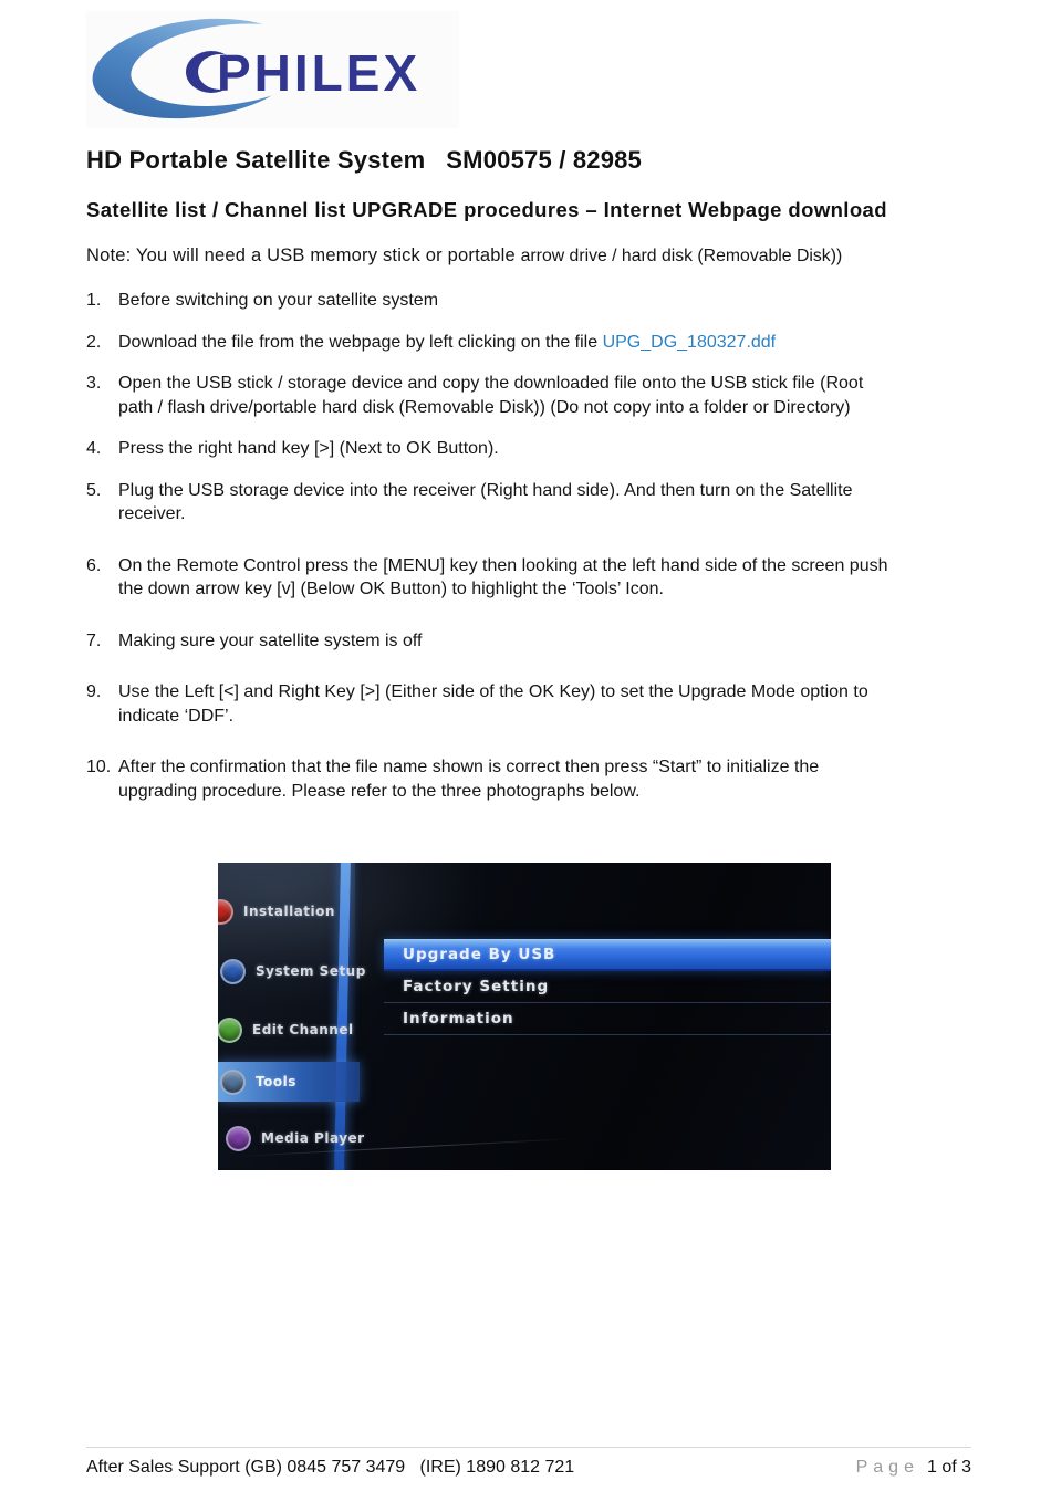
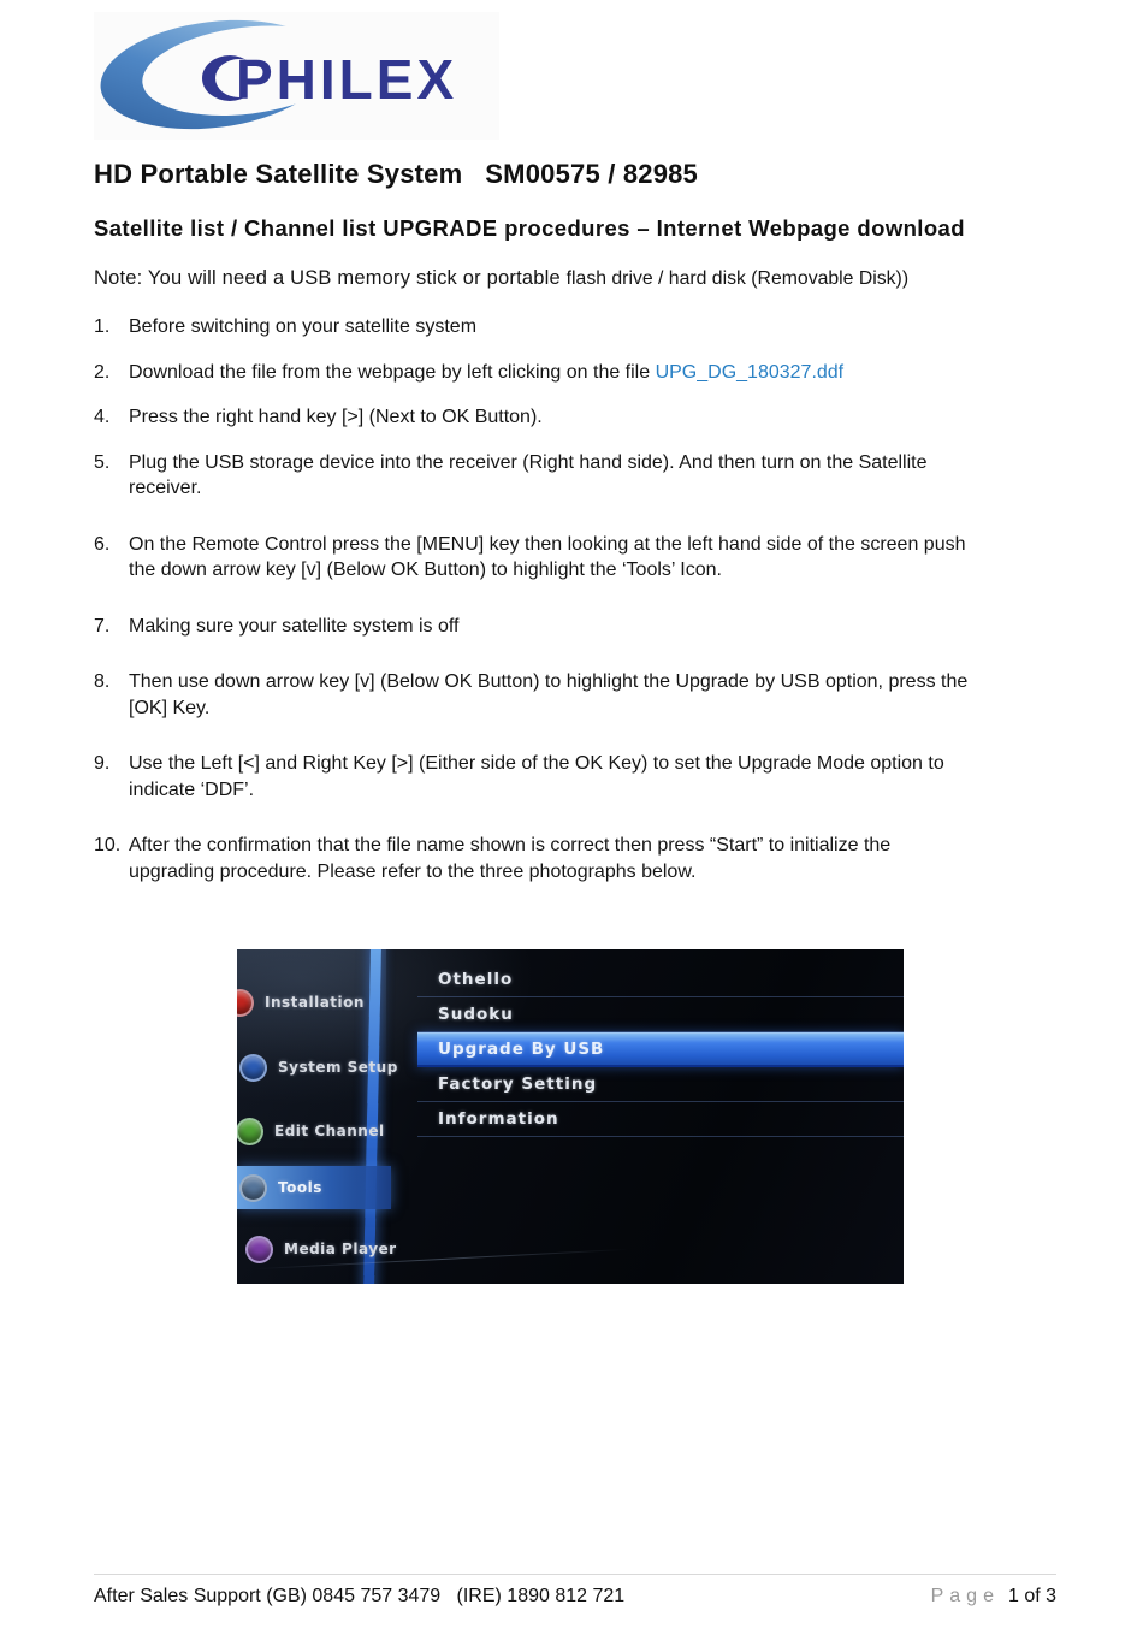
  PHILEX
  HD Portable Satellite System SM00575 / 82985
  Satellite list / Channel list UPGRADE procedures – Internet Webpage download
- Note: You will need a USB memory stick or portable arrow drive / hard disk (Removable Disk))
+ Note: You will need a USB memory stick or portable flash drive / hard disk (Removable Disk))
  1.
  Before switching on your satellite system
  2.
  Download the file from the webpage by left clicking on the file UPG_DG_180327.ddf
- 3.
- Open the USB stick / storage device and copy the downloaded file onto the USB stick file (Root path / flash drive/portable hard disk (Removable Disk)) (Do not copy into a folder or Directory)
  4.
  Press the right hand key [>] (Next to OK Button).
  5.
  Plug the USB storage device into the receiver (Right hand side). And then turn on the Satellite receiver.
  6.
  On the Remote Control press the [MENU] key then looking at the left hand side of the screen push the down arrow key [v] (Below OK Button) to highlight the ‘Tools’ Icon.
  7.
  Making sure your satellite system is off
+ 8.
+ Then use down arrow key [v] (Below OK Button) to highlight the Upgrade by USB option, press the [OK] Key.
  9.
  Use the Left [<] and Right Key [>] (Either side of the OK Key) to set the Upgrade Mode option to indicate ‘DDF’.
  10.
  After the confirmation that the file name shown is correct then press “Start” to initialize the upgrading procedure. Please refer to the three photographs below.
  Installation
  System Setup
  Edit Channel
  Tools
  Media Player
+ Othello
+ Sudoku
  Upgrade By USB
  Factory Setting
  Information
  After Sales Support (GB) 0845 757 3479 (IRE) 1890 812 721
  Page 1 of 3
